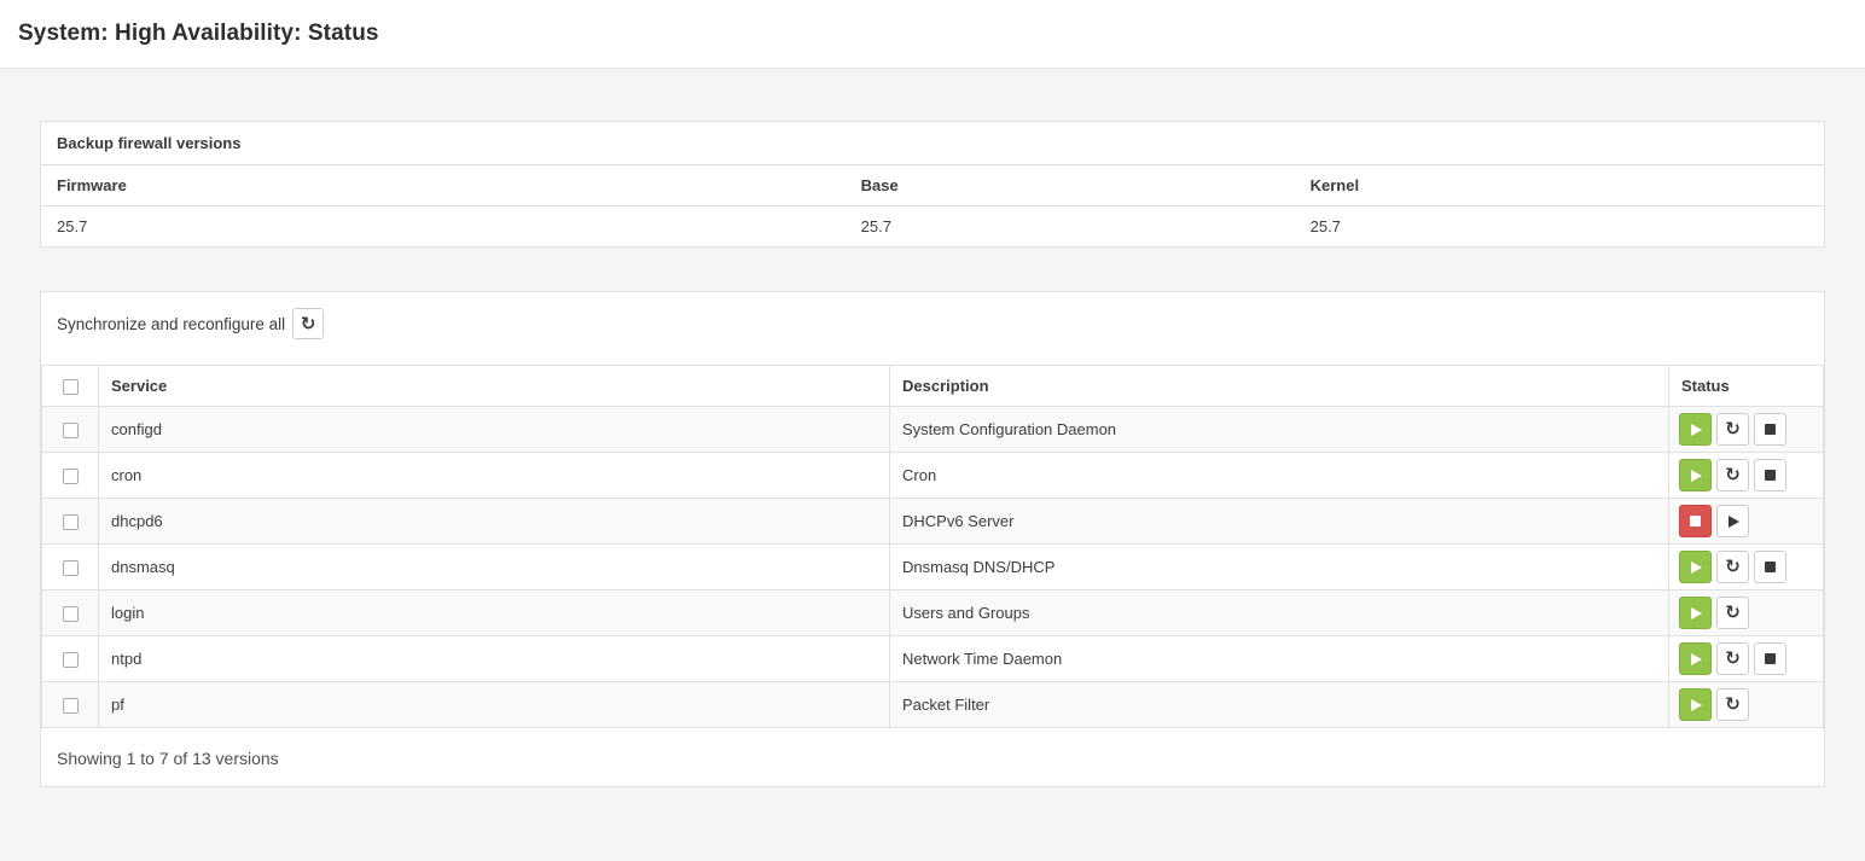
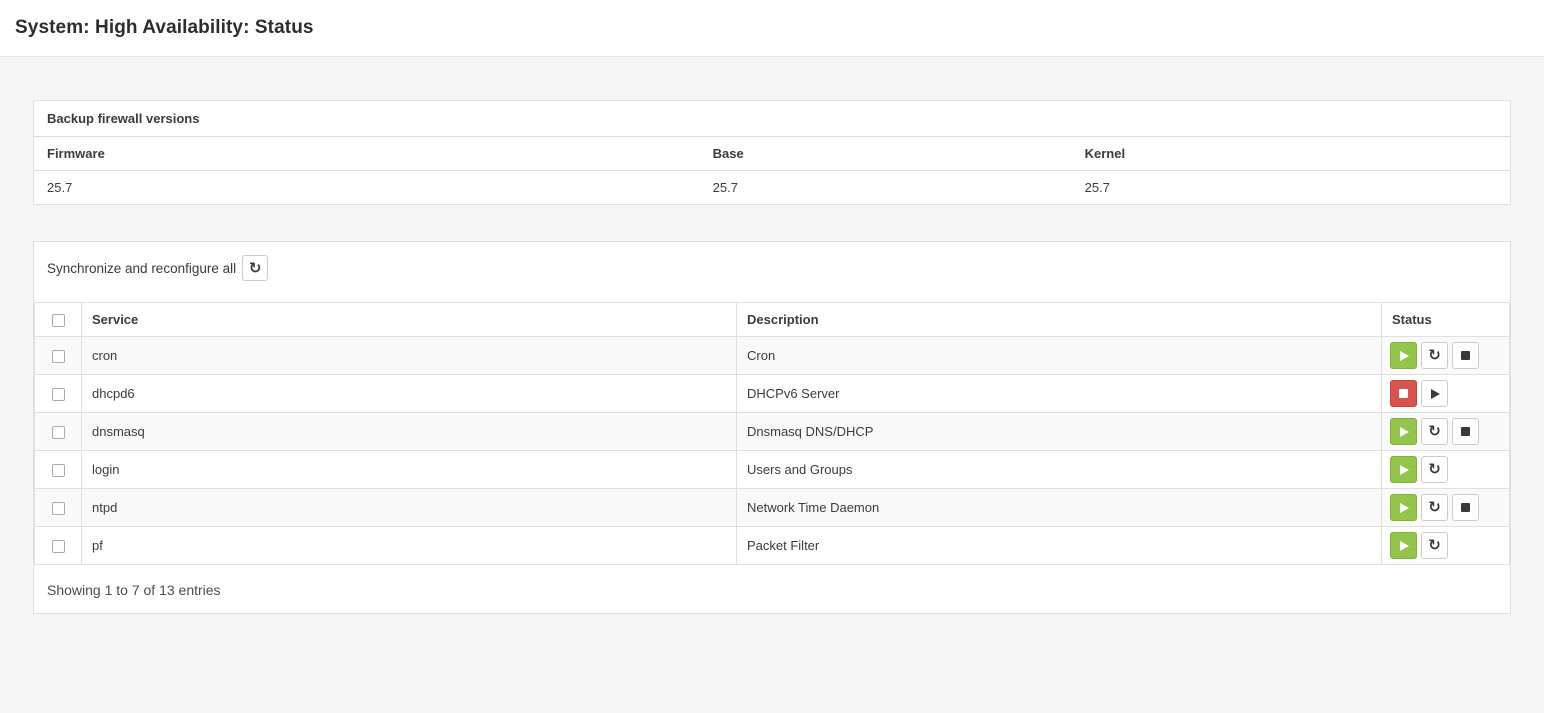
  System: High Availability: Status
  Backup firewall versions
  Firmware	Base	Kernel
  25.7	25.7	25.7
  Synchronize and reconfigure all
  ↻
  	Service	Description	Status
- 	configd	System Configuration Daemon	↻
  	cron	Cron	↻
  	dhcpd6	DHCPv6 Server
  	dnsmasq	Dnsmasq DNS/DHCP	↻
  	login	Users and Groups	↻
  	ntpd	Network Time Daemon	↻
  	pf	Packet Filter	↻
- Showing 1 to 7 of 13 versions
+ Showing 1 to 7 of 13 entries
